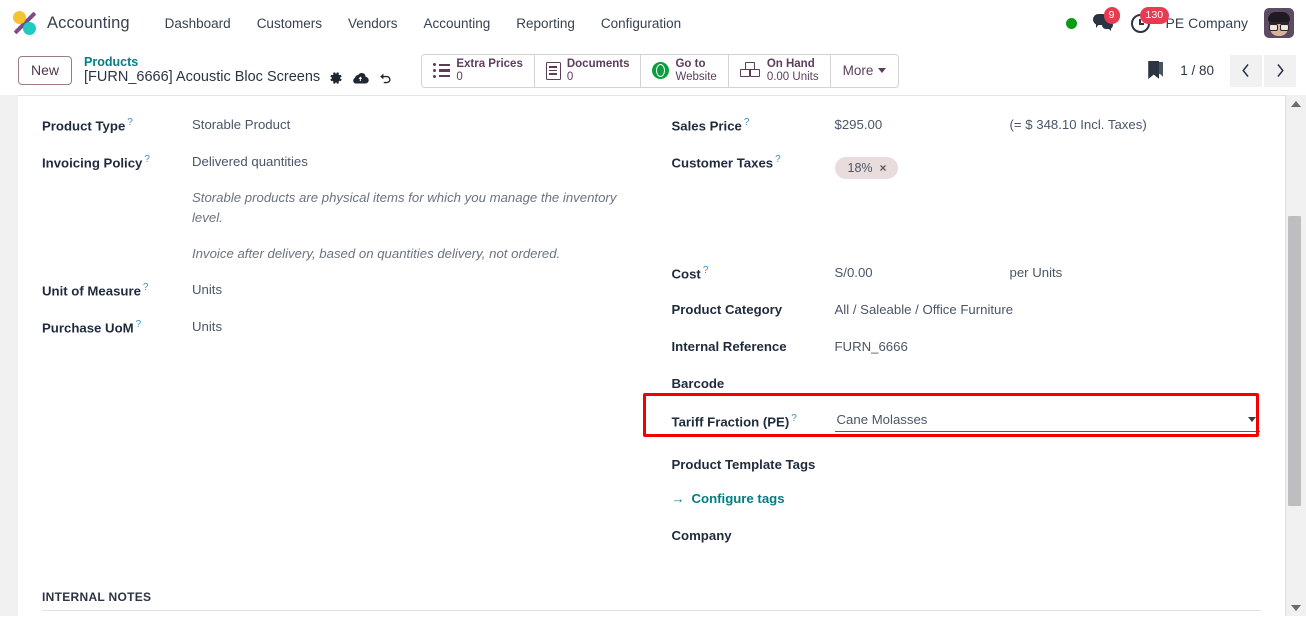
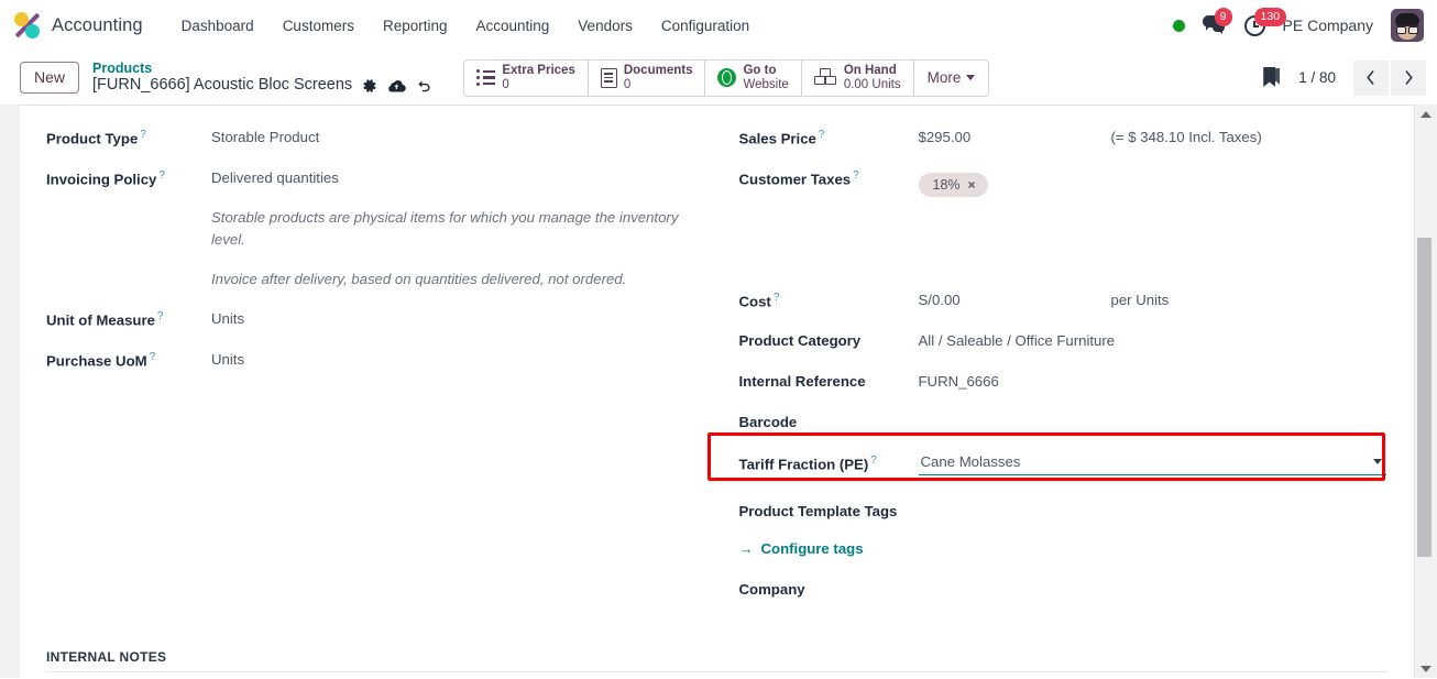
  Accounting
  Dashboard
  Customers
- Vendors
+ Reporting
  Accounting
- Reporting
+ Vendors
  Configuration
  9
  130
  PE Company
  New
  Products
  [FURN_6666] Acoustic Bloc Screens
  Extra Prices
  0
  Documents
  0
  Go to
  Website
  On Hand
  0.00 Units
  More
  1 / 80
  Product Type ?
  Storable Product
  Invoicing Policy ?
  Delivered quantities
  Storable products are physical items for which you manage the inventory level.
- Invoice after delivery, based on quantities delivery, not ordered.
+ Invoice after delivery, based on quantities delivered, not ordered.
  Unit of Measure ?
  Units
  Purchase UoM ?
  Units
  Sales Price ?
  $295.00
  (= $ 348.10 Incl. Taxes)
  Customer Taxes ?
  18%
  ×
  Cost ?
  S/0.00
  per Units
  Product Category
  All / Saleable / Office Furniture
  Internal Reference
  FURN_6666
  Barcode
  Tariff Fraction (PE) ?
  Cane Molasses
  Product Template Tags
  →
  Configure tags
  Company
  INTERNAL NOTES
